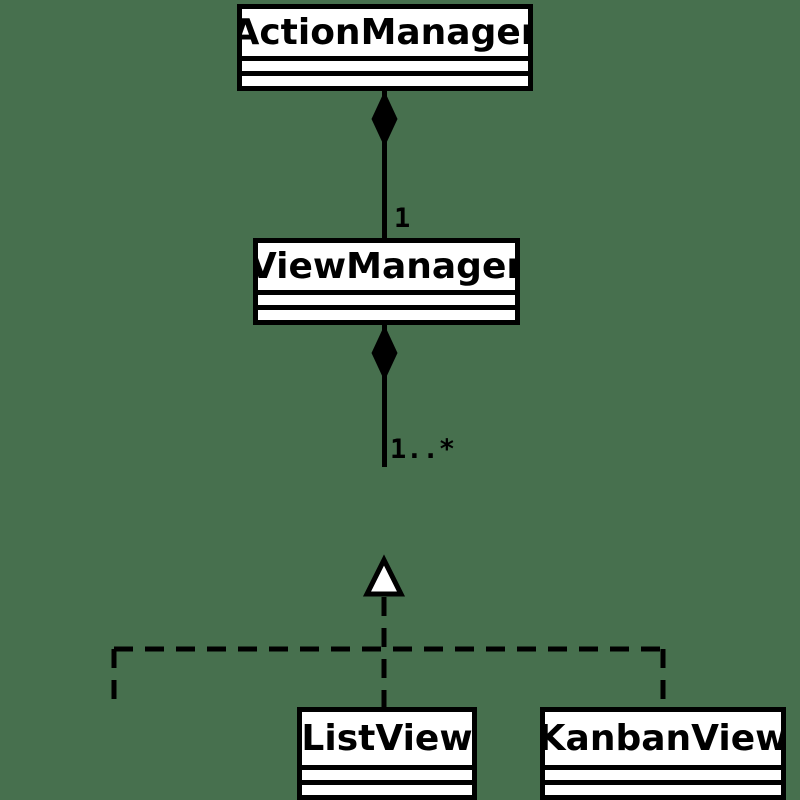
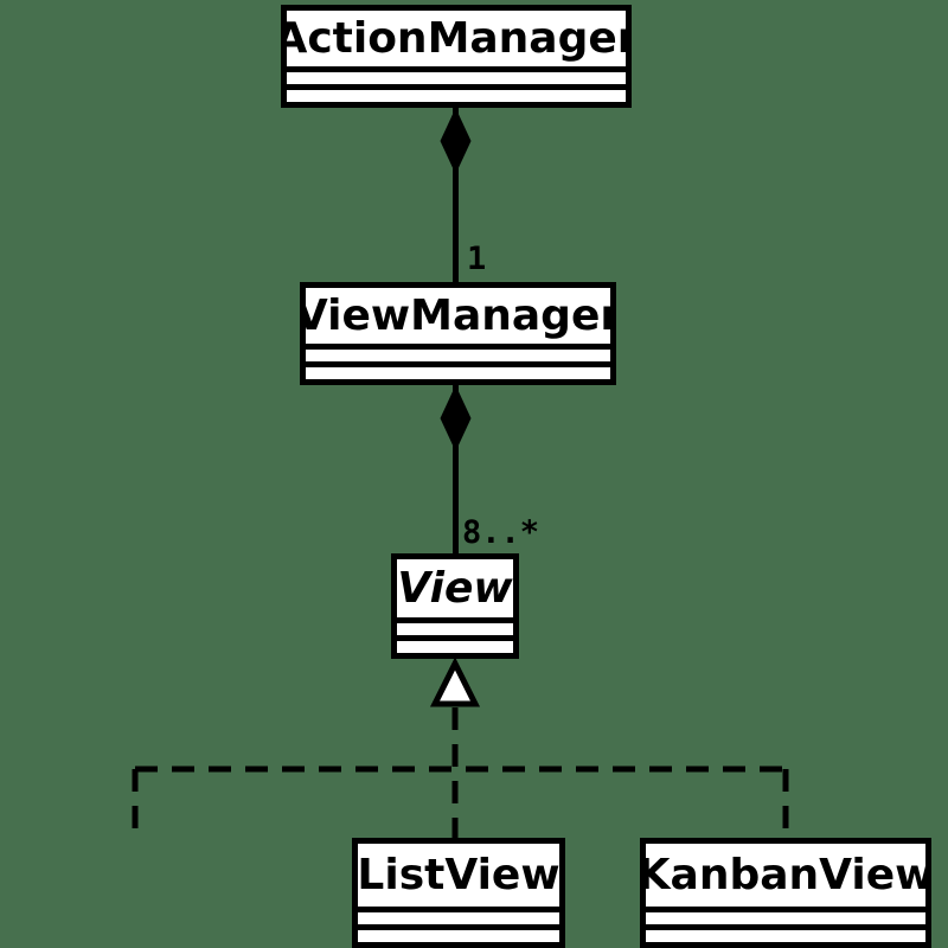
  1
- 1..*
+ 8..*
  ActionManage
  ViewManage
+ View
  ListView
  KanbanView
